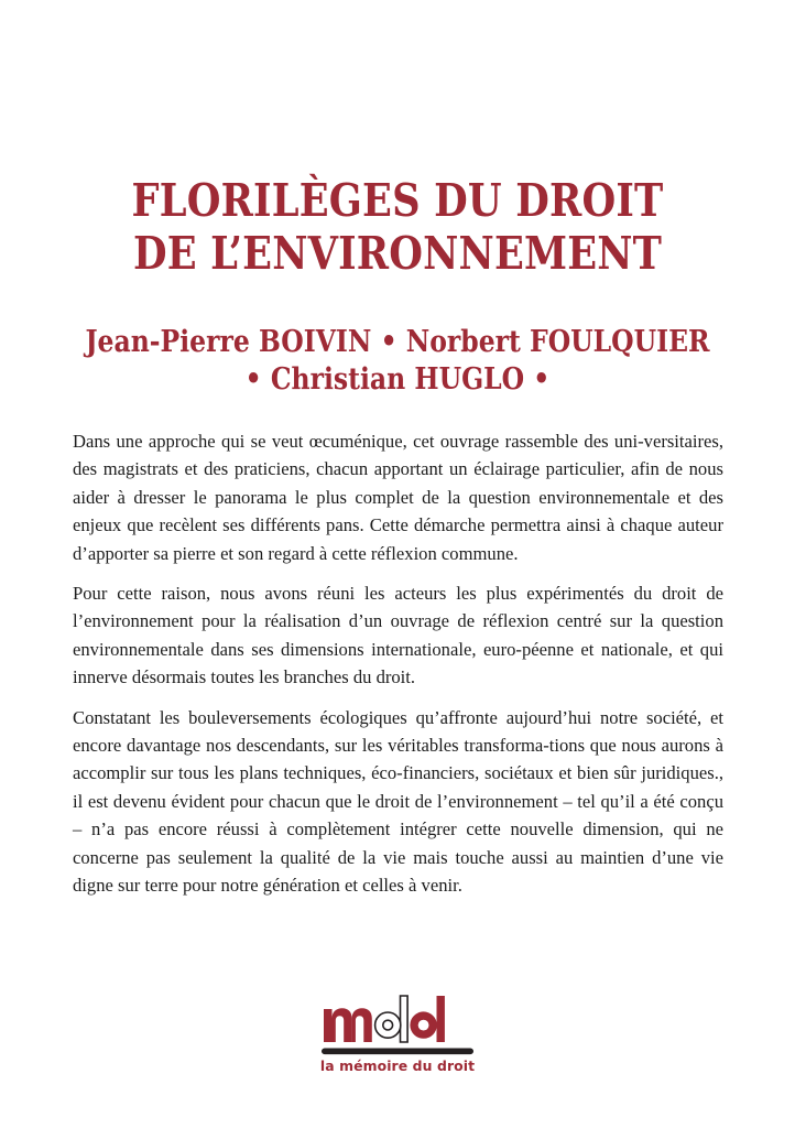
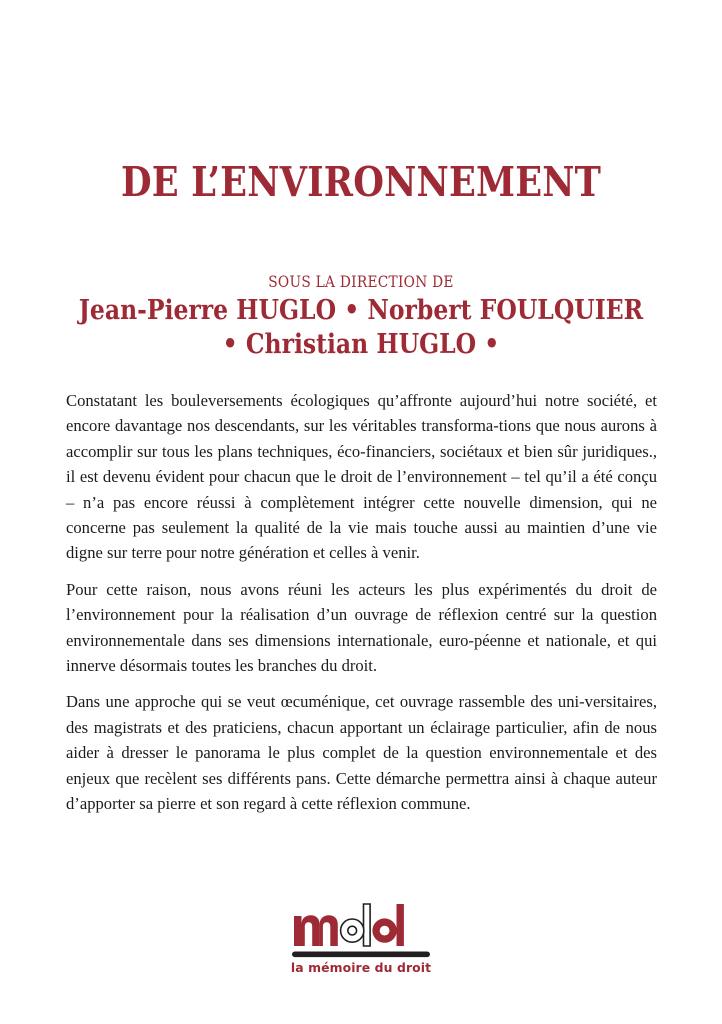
- FLORILÈGES DU DROIT
  DE L’ENVIRONNEMENT
+ SOUS LA DIRECTION DE
- Jean-Pierre BOIVIN • Norbert FOULQUIER
+ Jean-Pierre HUGLO • Norbert FOULQUIER
  • Christian HUGLO •
- Dans une approche qui se veut œcuménique, cet ouvrage rassemble des uni-versitaires, des magistrats et des praticiens, chacun apportant un éclairage particulier, afin de nous aider à dresser le panorama le plus complet de la question environnementale et des enjeux que recèlent ses différents pans. Cette démarche permettra ainsi à chaque auteur d’apporter sa pierre et son regard à cette réflexion commune.
+ Constatant les bouleversements écologiques qu’affronte aujourd’hui notre société, et encore davantage nos descendants, sur les véritables transforma-tions que nous aurons à accomplir sur tous les plans techniques, éco-financiers, sociétaux et bien sûr juridiques., il est devenu évident pour chacun que le droit de l’environnement – tel qu’il a été conçu – n’a pas encore réussi à complètement intégrer cette nouvelle dimension, qui ne concerne pas seulement la qualité de la vie mais touche aussi au maintien d’une vie digne sur terre pour notre génération et celles à venir.
  Pour cette raison, nous avons réuni les acteurs les plus expérimentés du droit de l’environnement pour la réalisation d’un ouvrage de réflexion centré sur la question environnementale dans ses dimensions internationale, euro-péenne et nationale, et qui innerve désormais toutes les branches du droit.
- Constatant les bouleversements écologiques qu’affronte aujourd’hui notre société, et encore davantage nos descendants, sur les véritables transforma-tions que nous aurons à accomplir sur tous les plans techniques, éco-financiers, sociétaux et bien sûr juridiques., il est devenu évident pour chacun que le droit de l’environnement – tel qu’il a été conçu – n’a pas encore réussi à complètement intégrer cette nouvelle dimension, qui ne concerne pas seulement la qualité de la vie mais touche aussi au maintien d’une vie digne sur terre pour notre génération et celles à venir.
+ Dans une approche qui se veut œcuménique, cet ouvrage rassemble des uni-versitaires, des magistrats et des praticiens, chacun apportant un éclairage particulier, afin de nous aider à dresser le panorama le plus complet de la question environnementale et des enjeux que recèlent ses différents pans. Cette démarche permettra ainsi à chaque auteur d’apporter sa pierre et son regard à cette réflexion commune.
  la mémoire du droit
